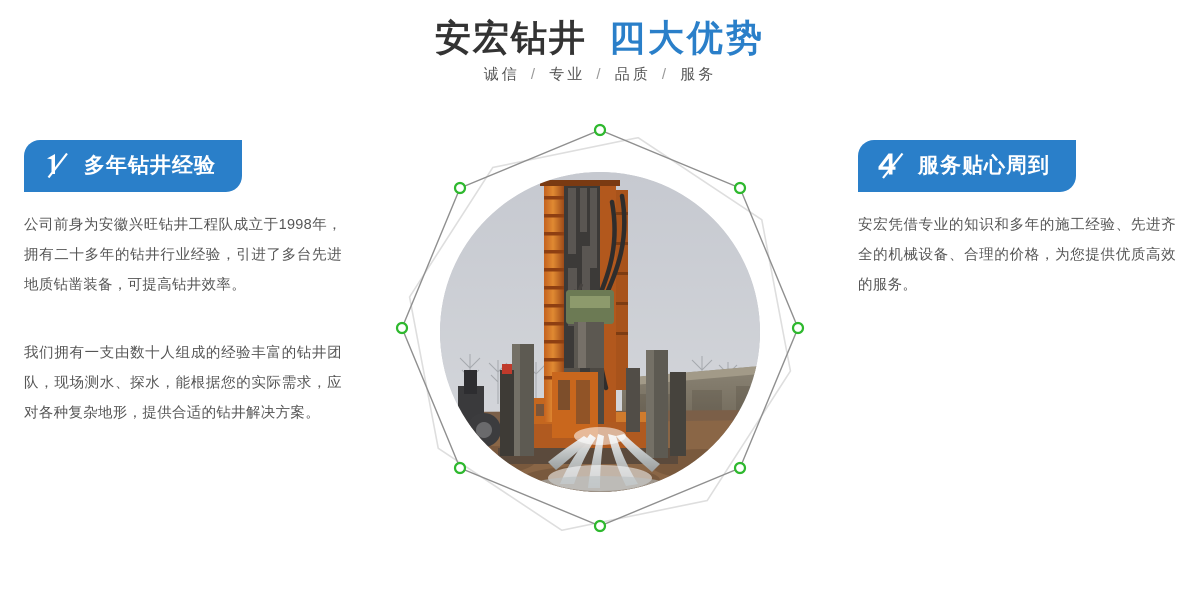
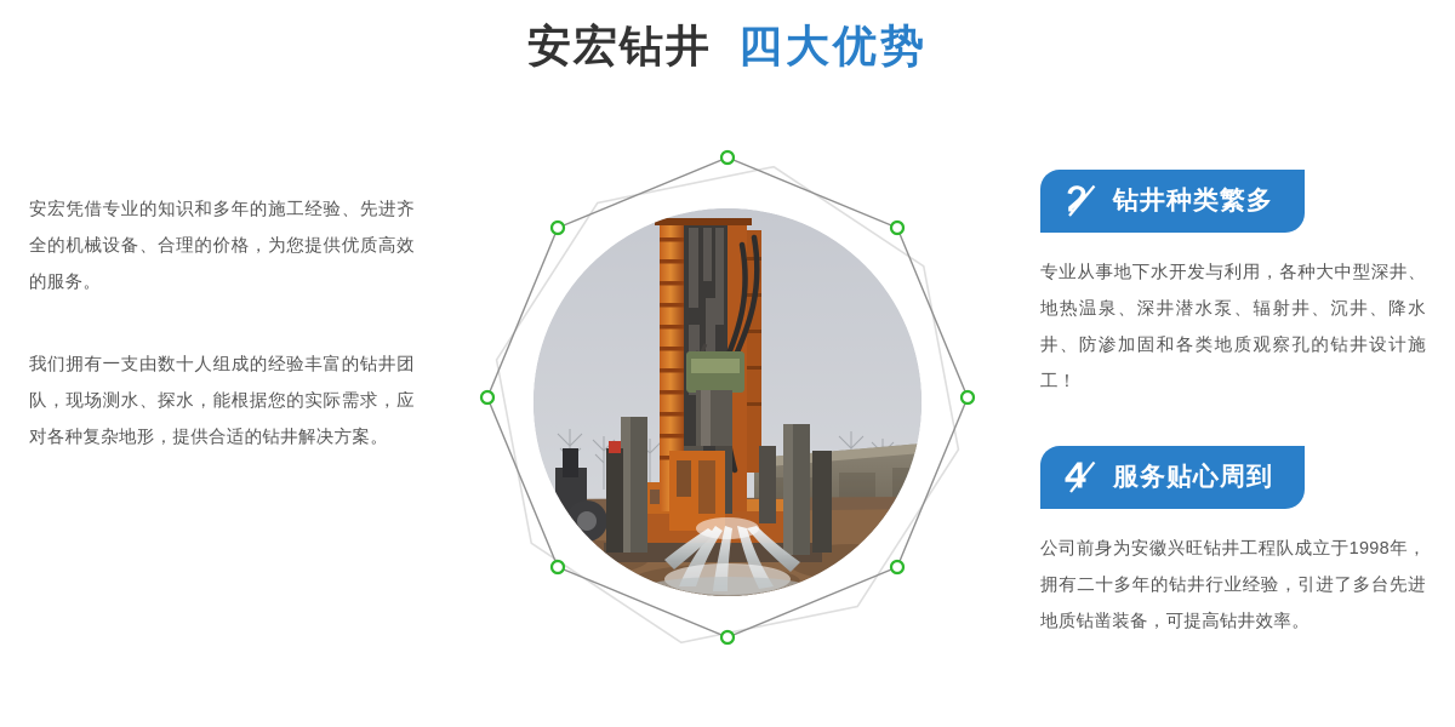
  安宏钻井 四大优势
- 诚信 / 专业 / 品质 / 服务
- 多年钻井经验
- 公司前身为安徽兴旺钻井工程队成立于1998年，拥有二十多年的钻井行业经验，引进了多台先进地质钻凿装备，可提高钻井效率。
+ 安宏凭借专业的知识和多年的施工经验、先进齐全的机械设备、合理的价格，为您提供优质高效的服务。
  我们拥有一支由数十人组成的经验丰富的钻井团队，现场测水、探水，能根据您的实际需求，应对各种复杂地形，提供合适的钻井解决方案。
+ 钻井种类繁多
+ 专业从事地下水开发与利用，各种大中型深井、地热温泉、深井潜水泵、辐射井、沉井、降水井、防渗加固和各类地质观察孔的钻井设计施工！
  服务贴心周到
- 安宏凭借专业的知识和多年的施工经验、先进齐全的机械设备、合理的价格，为您提供优质高效的服务。
+ 公司前身为安徽兴旺钻井工程队成立于1998年，拥有二十多年的钻井行业经验，引进了多台先进地质钻凿装备，可提高钻井效率。
